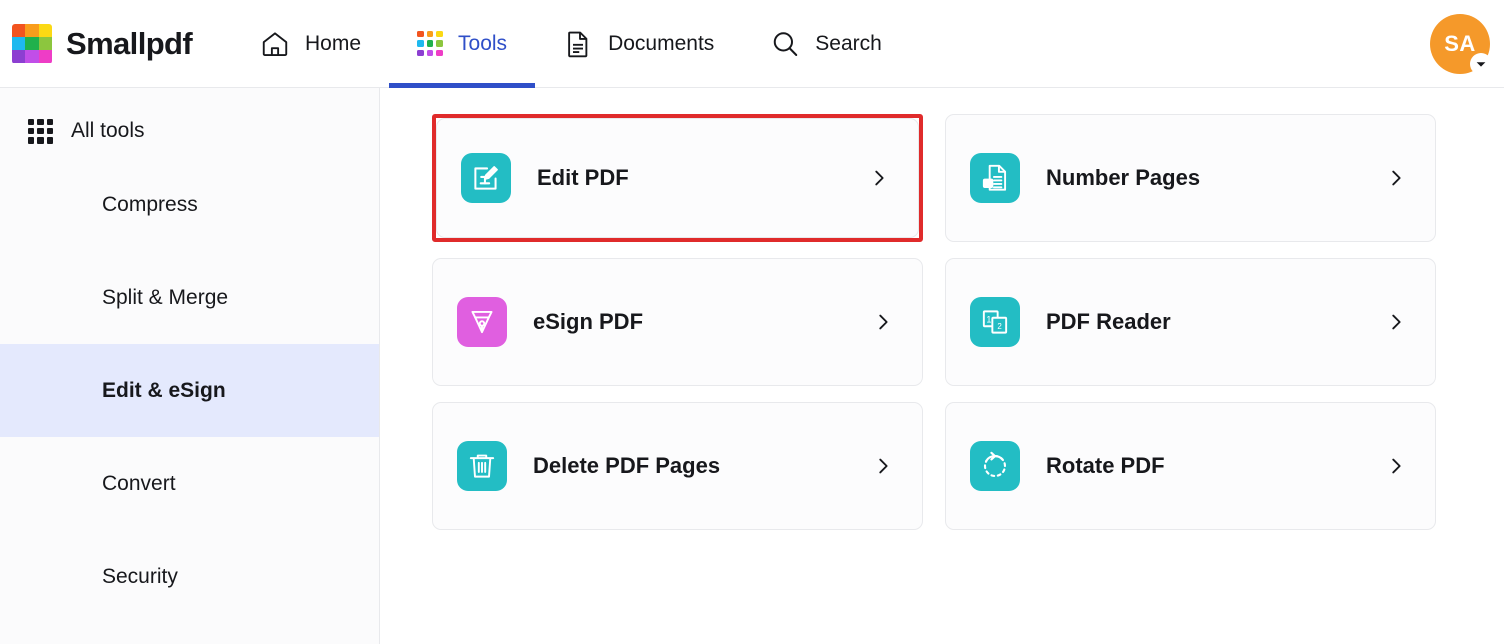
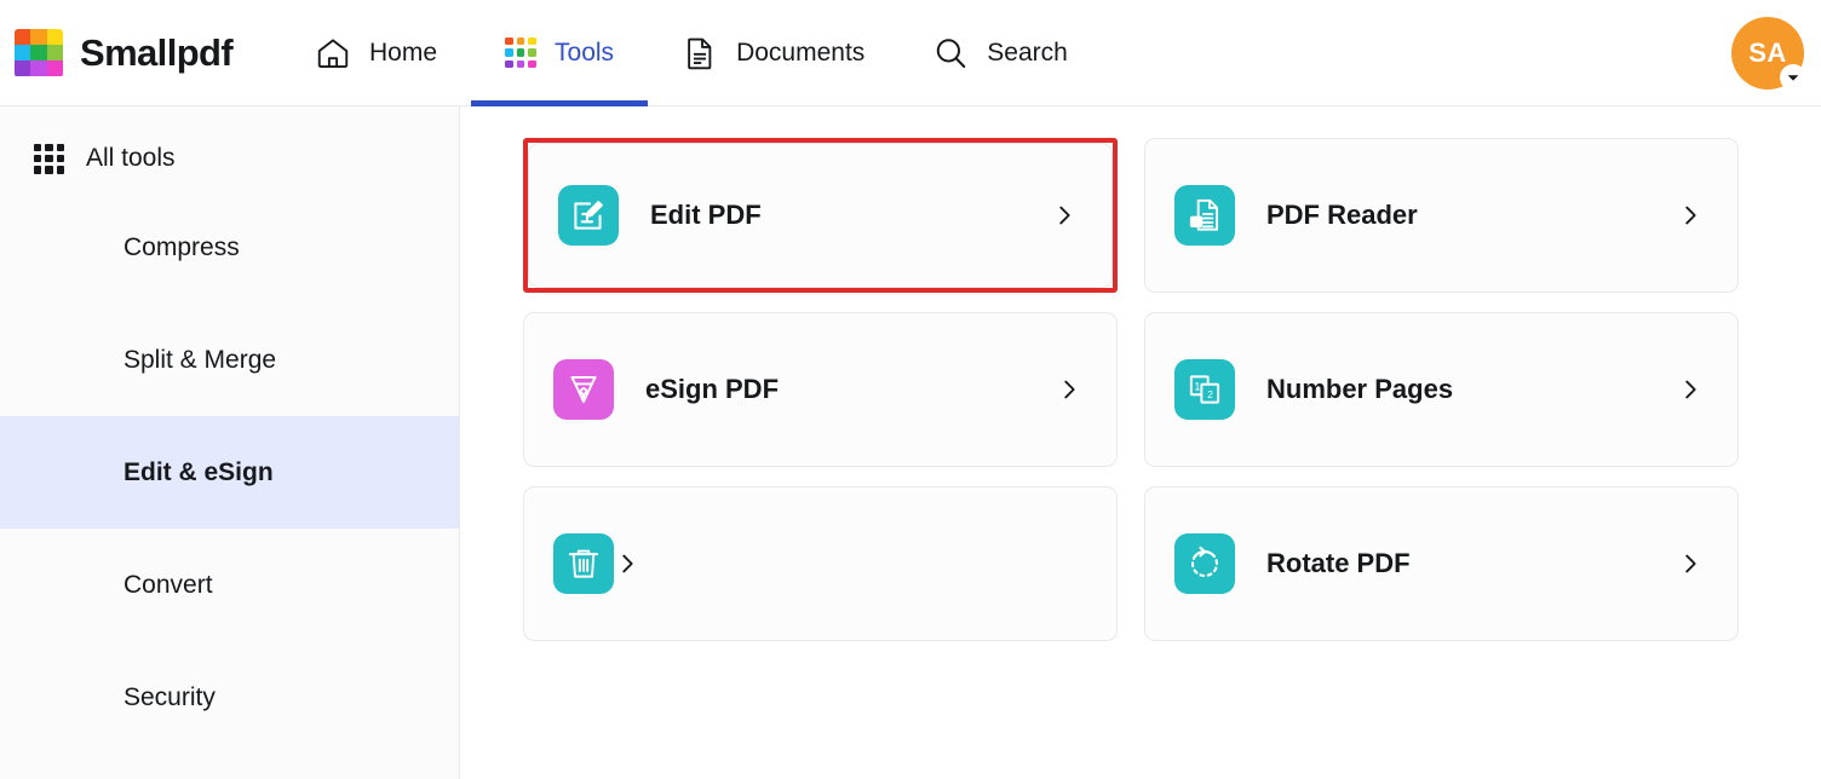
  Smallpdf
  Home
  Tools
  Documents
  Search
  SA
  All tools
  Compress
  Split & Merge
  Edit & eSign
  Convert
  Security
  Edit PDF
- Number Pages
+ PDF Reader
  eSign PDF
  1
  2
- PDF Reader
+ Number Pages
- Delete PDF Pages
  Rotate PDF
